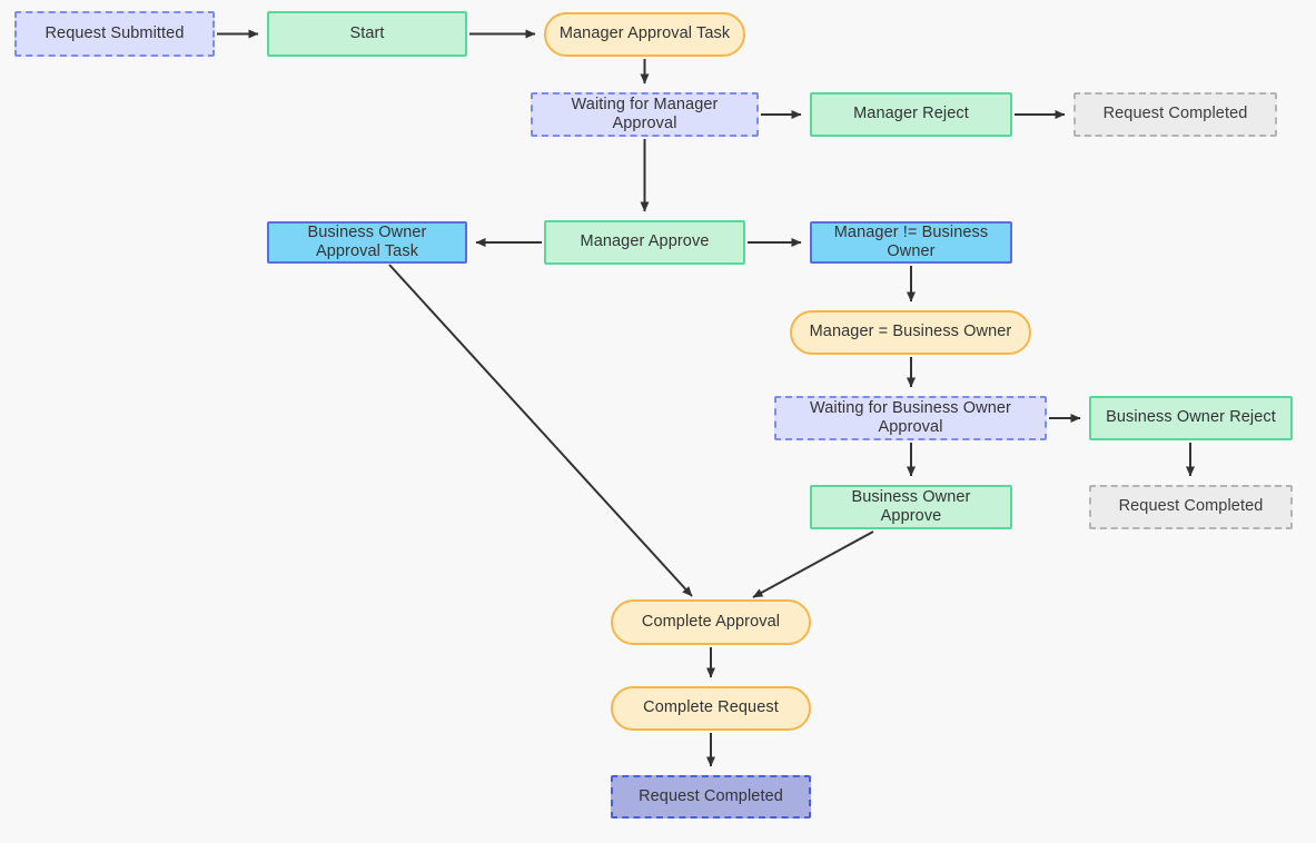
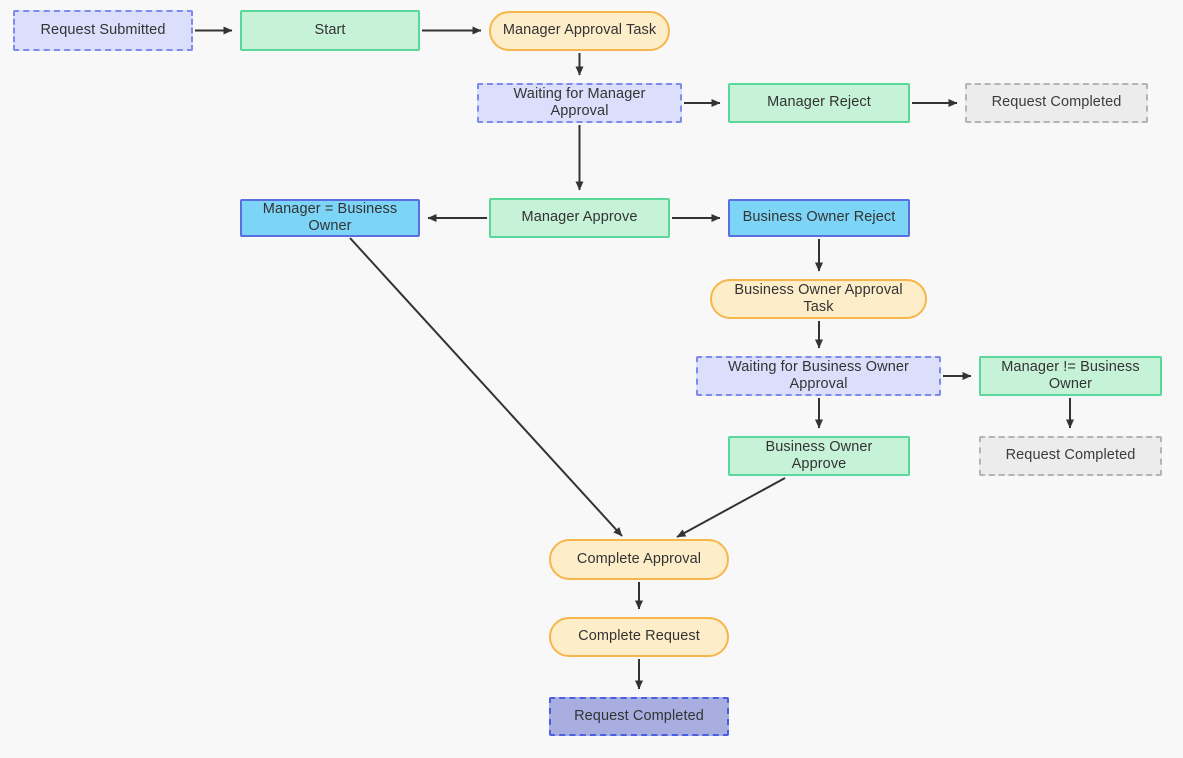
  Request Submitted
  Start
  Manager Approval Task
  Waiting for Manager Approval
  Manager Reject
  Request Completed
- Business Owner Approval Task
+ Manager = Business Owner
  Manager Approve
- Manager != Business Owner
+ Business Owner Reject
- Manager = Business Owner
+ Business Owner Approval Task
  Waiting for Business Owner Approval
- Business Owner Reject
+ Manager != Business Owner
  Request Completed
  Business Owner Approve
  Complete Approval
  Complete Request
  Request Completed
